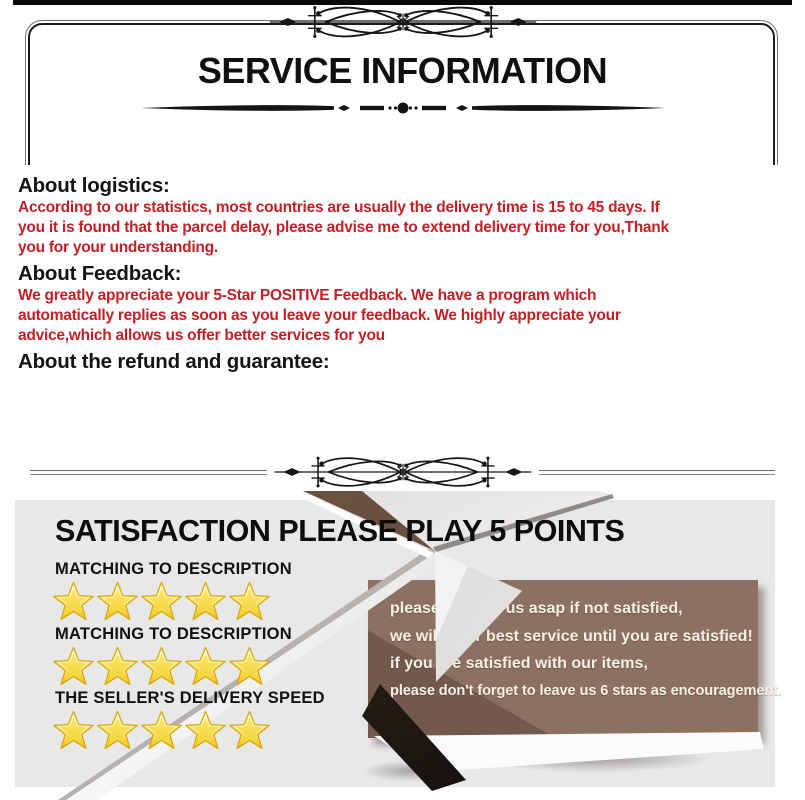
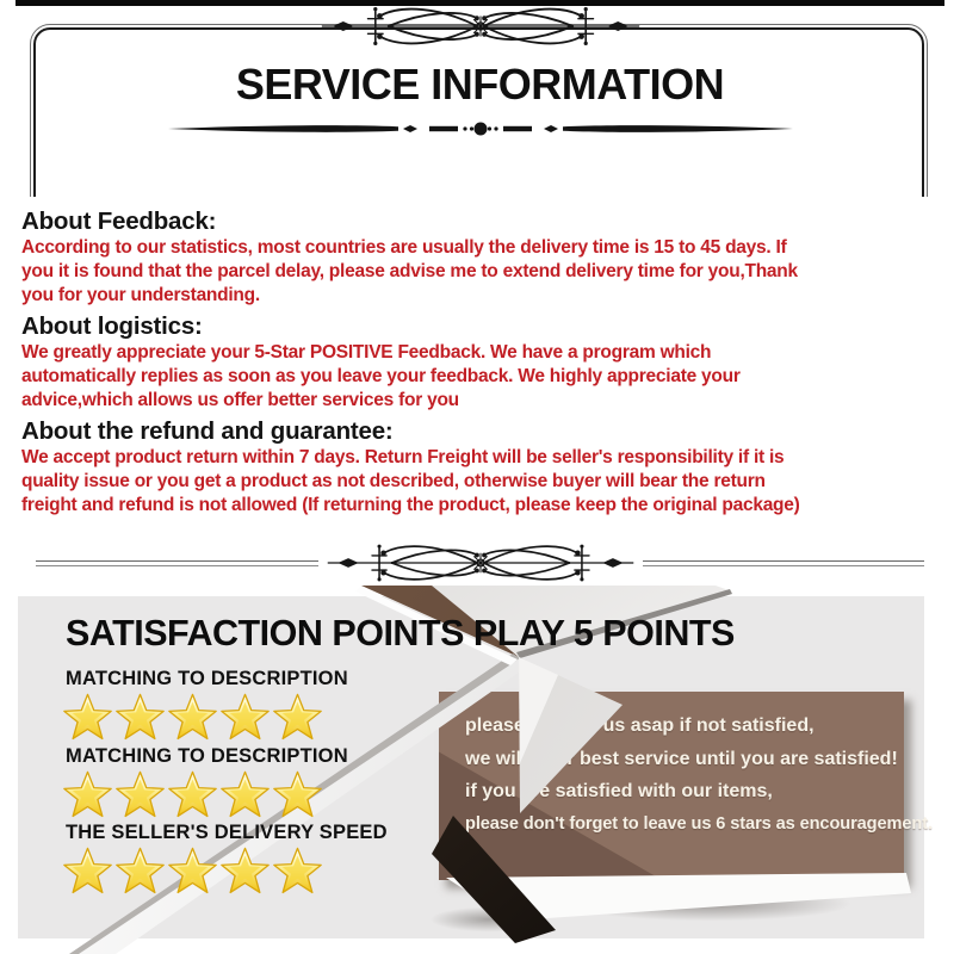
  SERVICE INFORMATION
- About logistics:
+ About Feedback:
  According to our statistics, most countries are usually the delivery time is 15 to 45 days. If
  you it is found that the parcel delay, please advise me to extend delivery time for you,Thank
  you for your understanding.
- About Feedback:
+ About logistics:
  We greatly appreciate your 5-Star POSITIVE Feedback. We have a program which
  automatically replies as soon as you leave your feedback. We highly appreciate your
  advice,which allows us offer better services for you
  About the refund and guarantee:
+ We accept product return within 7 days. Return Freight will be seller's responsibility if it is
+ quality issue or you get a product as not described, otherwise buyer will bear the return
+ freight and refund is not allowed (If returning the product, please keep the original package)
- SATISFACTION PLEASE PLAY 5 POINTS
+ SATISFACTION POINTS PLAY 5 POINTS
  MATCHING TO DESCRIPTION
  MATCHING TO DESCRIPTION
  THE SELLER'S DELIVERY SPEED
  please us asap if not satisfied,
  we wil best service until you are satisfied!
  if youe satisfied with our items,
  please don't forget to leave us 6 stars as encouragement.
